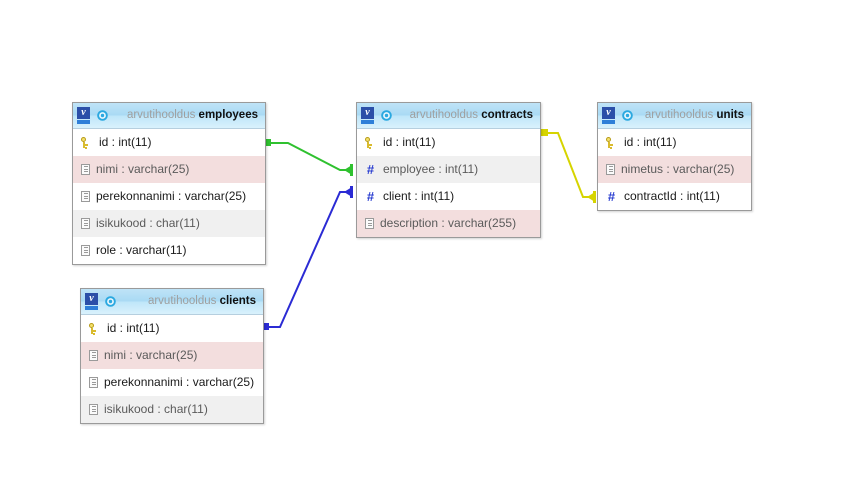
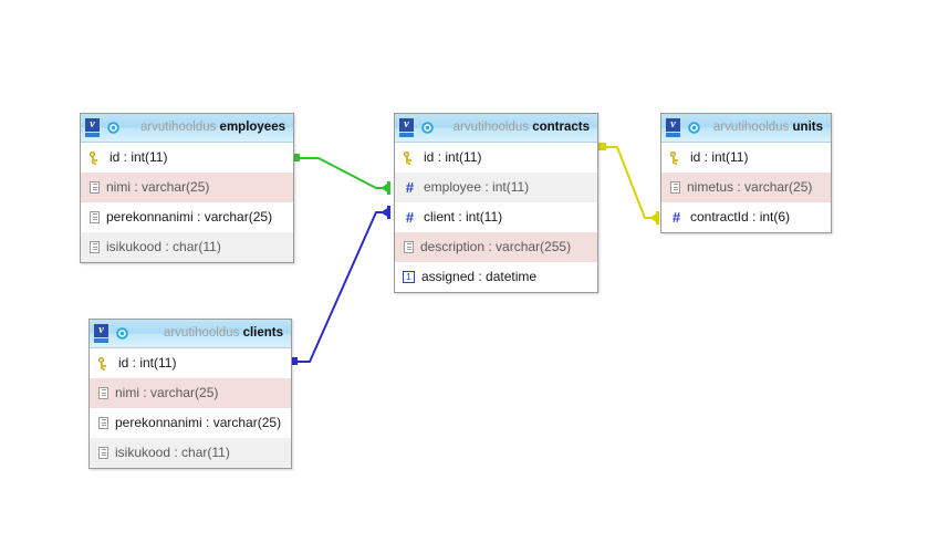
  v
  arvutihooldus employees
  id : int(11)
  nimi : varchar(25)
  perekonnanimi : varchar(25)
  isikukood : char(11)
- role : varchar(11)
  v
  arvutihooldus contracts
  id : int(11)
  #
  employee : int(11)
  #
  client : int(11)
  description : varchar(255)
+ 1
+ assigned : datetime
  v
  arvutihooldus units
  id : int(11)
  nimetus : varchar(25)
  #
- contractId : int(11)
+ contractId : int(6)
  v
  arvutihooldus clients
  id : int(11)
  nimi : varchar(25)
  perekonnanimi : varchar(25)
  isikukood : char(11)
